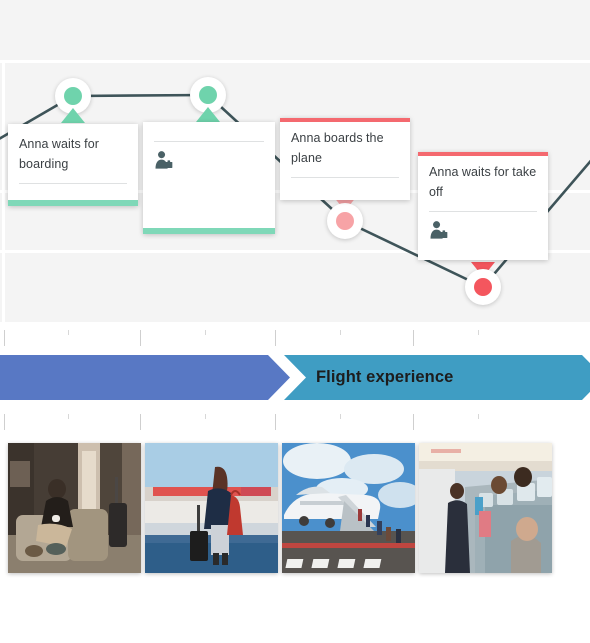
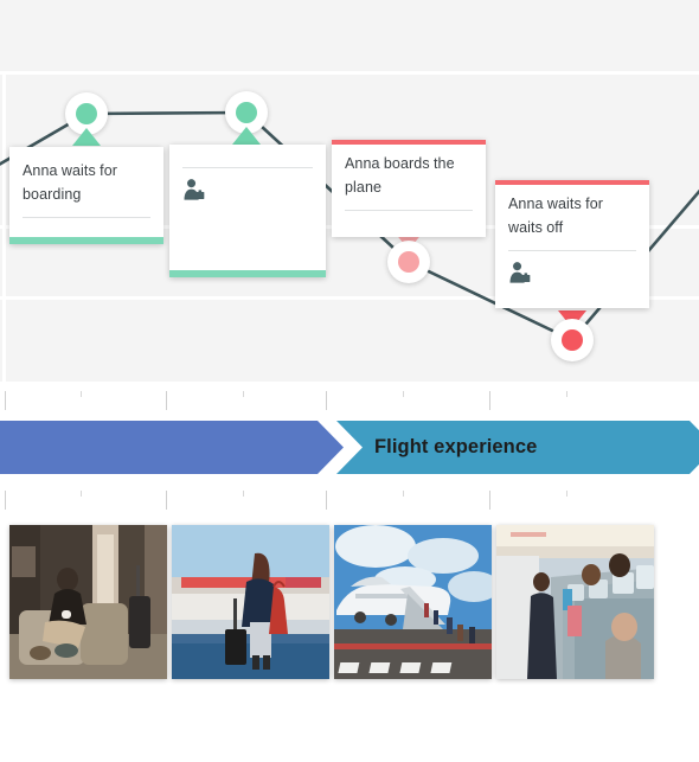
  Anna waits for boarding
  Anna boards the plane
- Anna waits for take off
+ Anna waits for waits off
  Flight experience
